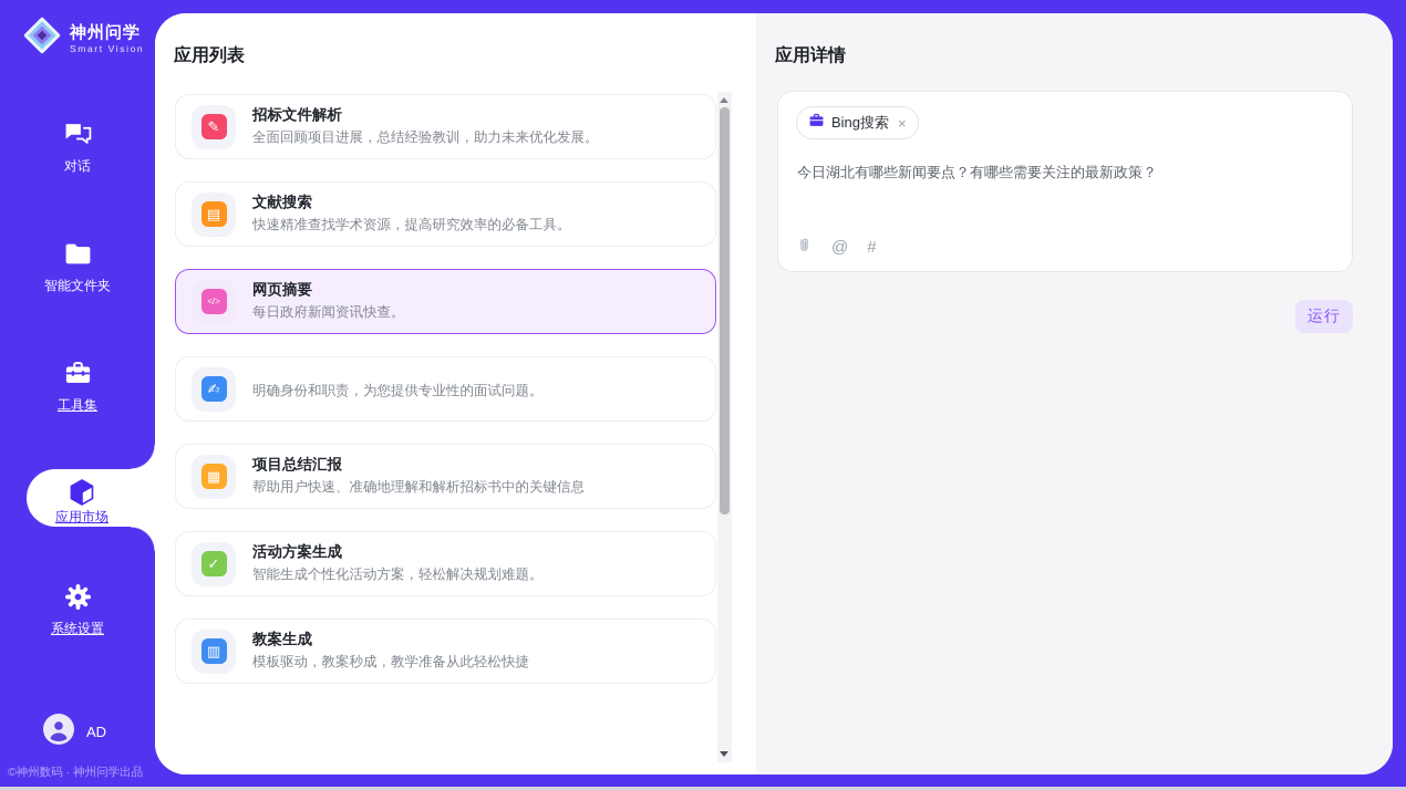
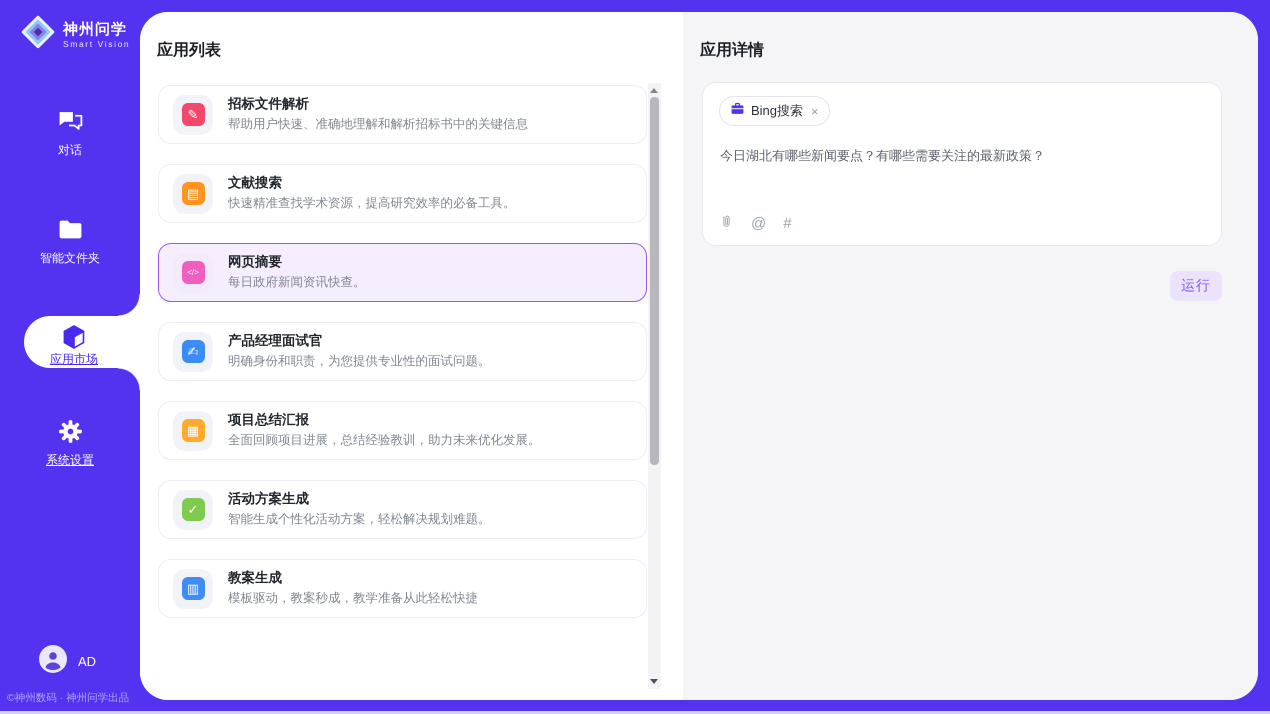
  神州问学
  Smart Vision
  对话
  智能文件夹
- 工具集
  应用市场
  系统设置
  AD
  ©神州数码 · 神州问学出品
  应用列表
  ✎
  招标文件解析
- 全面回顾项目进展，总结经验教训，助力未来优化发展。
+ 帮助用户快速、准确地理解和解析招标书中的关键信息
  ▤
  文献搜索
  快速精准查找学术资源，提高研究效率的必备工具。
  </>
  网页摘要
  每日政府新闻资讯快查。
  ✍
+ 产品经理面试官
  明确身份和职责，为您提供专业性的面试问题。
  ▦
  项目总结汇报
- 帮助用户快速、准确地理解和解析招标书中的关键信息
+ 全面回顾项目进展，总结经验教训，助力未来优化发展。
  ✓
  活动方案生成
  智能生成个性化活动方案，轻松解决规划难题。
  ▥
  教案生成
  模板驱动，教案秒成，教学准备从此轻松快捷
  应用详情
  Bing搜索
  ×
  今日湖北有哪些新闻要点？有哪些需要关注的最新政策？
  @
  #
  运行
